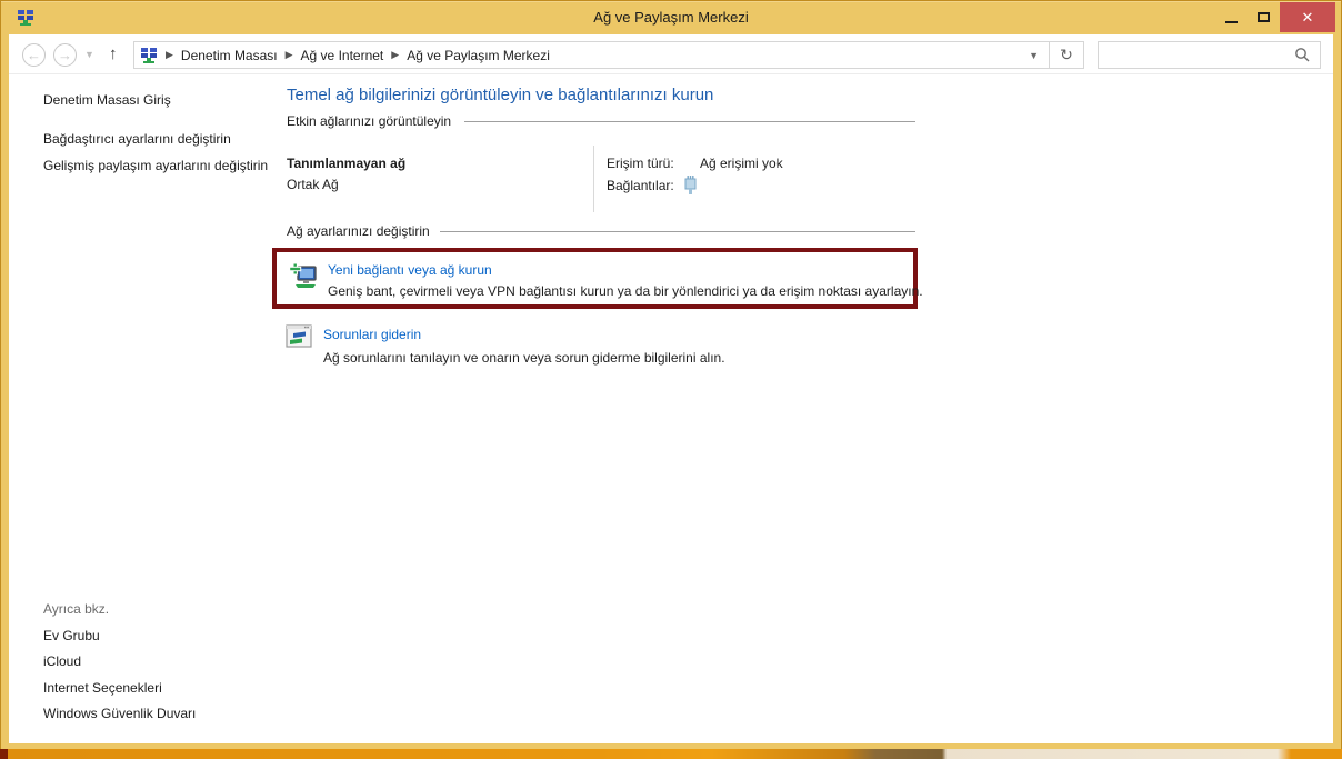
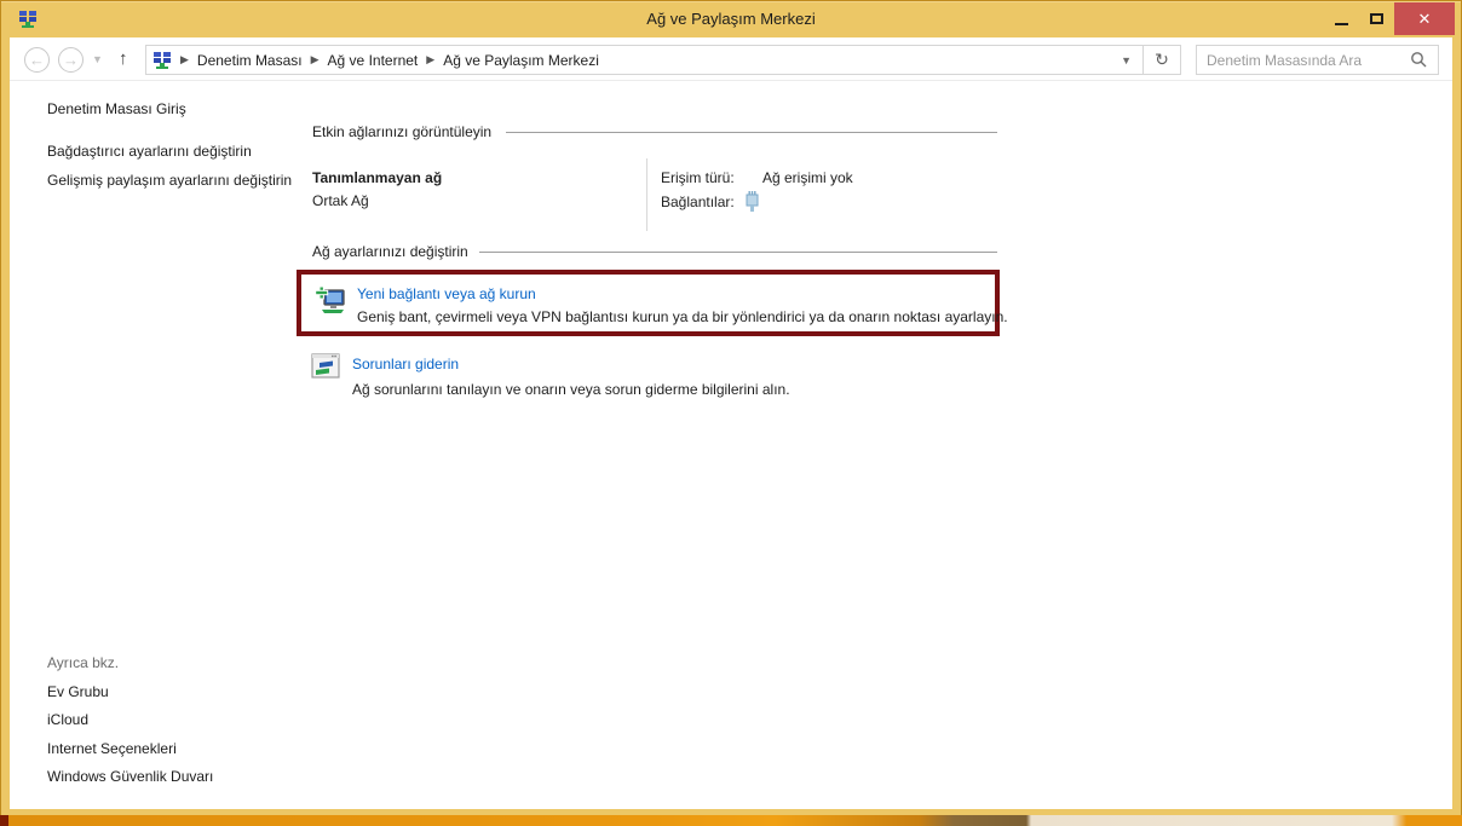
  Ağ ve Paylaşım Merkezi
  ✕
  ←
  →
  ▼
  ↑
  ▶
  Denetim Masası
  ▶
  Ağ ve Internet
  ▶
  Ağ ve Paylaşım Merkezi
  ▼
  ↻
+ Denetim Masasında Ara
  Denetim Masası Giriş
  Bağdaştırıcı ayarlarını değiştirin
  Gelişmiş paylaşım ayarlarını değiştirin
  Ayrıca bkz.
  Ev Grubu
  iCloud
  Internet Seçenekleri
  Windows Güvenlik Duvarı
- Temel ağ bilgilerinizi görüntüleyin ve bağlantılarınızı kurun
  Etkin ağlarınızı görüntüleyin
  Tanımlanmayan ağ
  Ortak Ağ
  Erişim türü:
  Ağ erişimi yok
  Bağlantılar:
  Ağ ayarlarınızı değiştirin
  Yeni bağlantı veya ağ kurun
- Geniş bant, çevirmeli veya VPN bağlantısı kurun ya da bir yönlendirici ya da erişim noktası ayarlayın.
+ Geniş bant, çevirmeli veya VPN bağlantısı kurun ya da bir yönlendirici ya da onarın noktası ayarlayın.
  Sorunları giderin
  Ağ sorunlarını tanılayın ve onarın veya sorun giderme bilgilerini alın.
